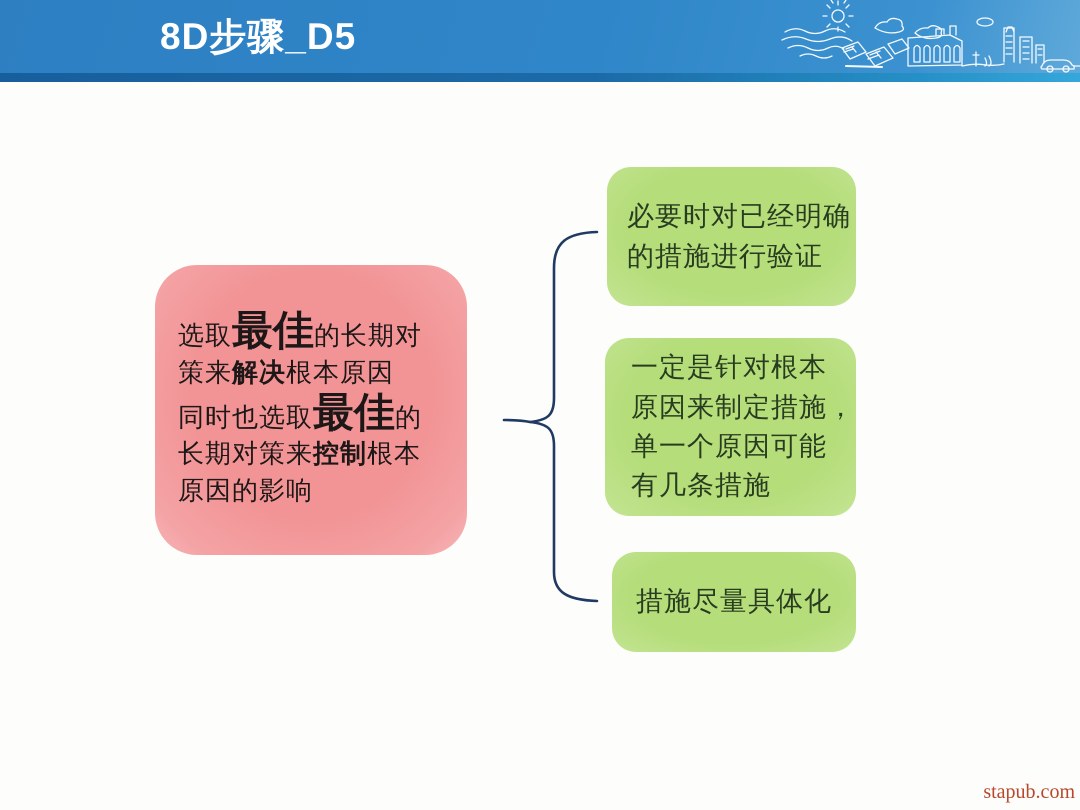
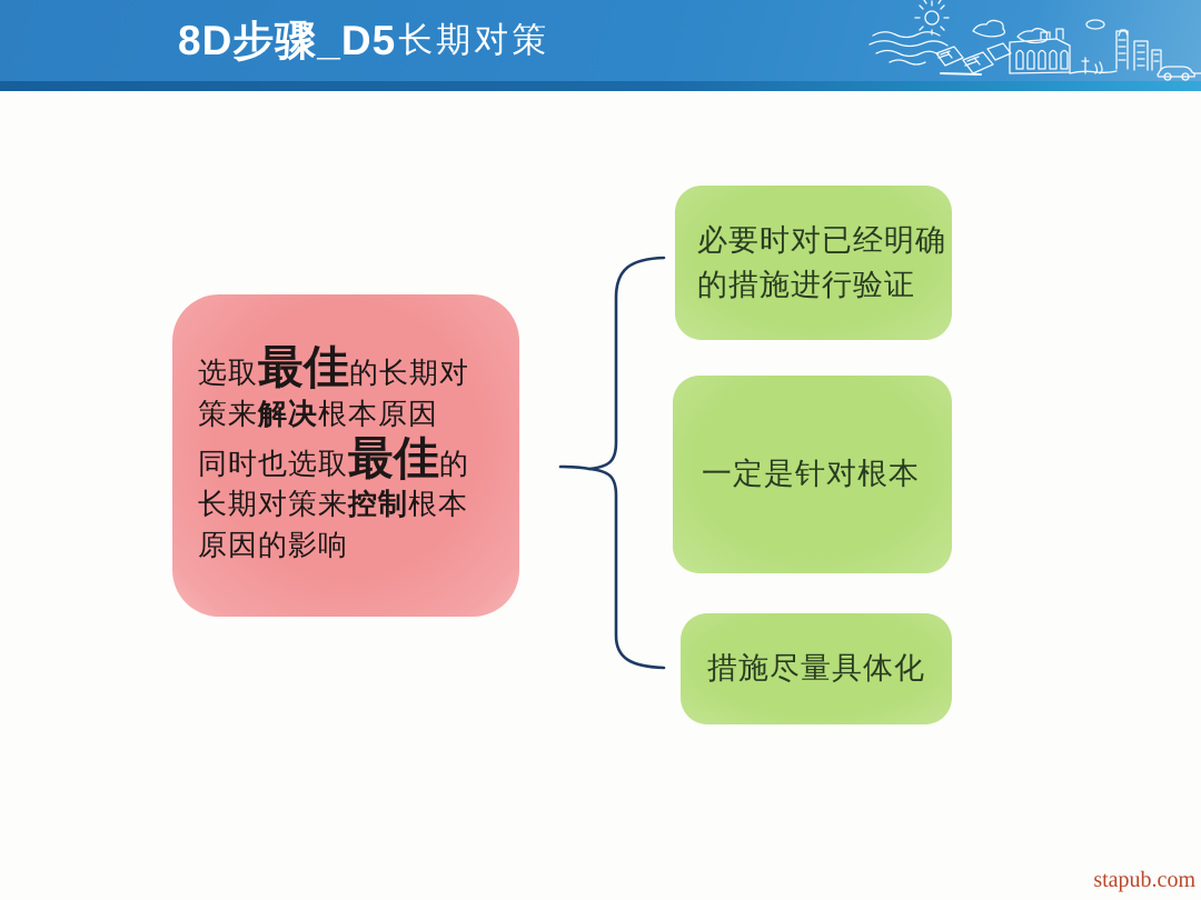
  8D步骤_D5
+ 长期对策
  选取最佳的长期对
  策来解决根本原因
  同时也选取最佳的
  长期对策来控制根本
  原因的影响
  必要时对已经明确
  的措施进行验证
  一定是针对根本
- 原因来制定措施，
- 单一个原因可能
- 有几条措施
  措施尽量具体化
  stapub.com
